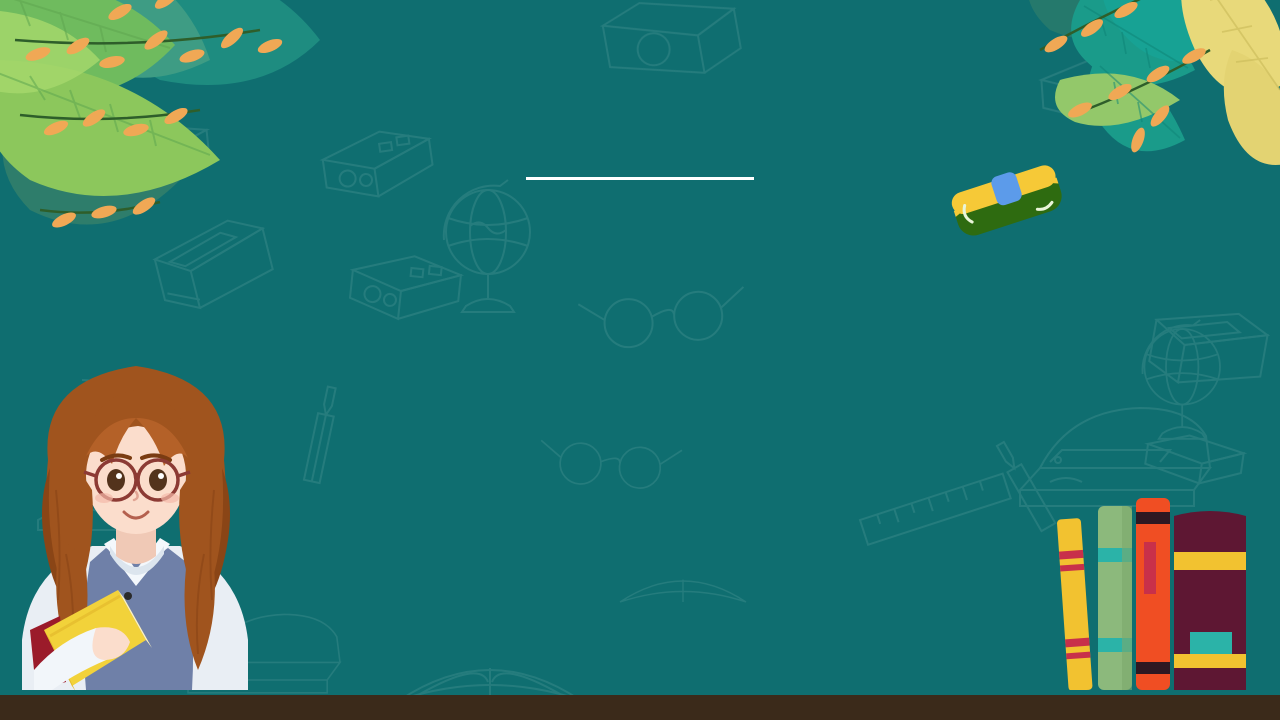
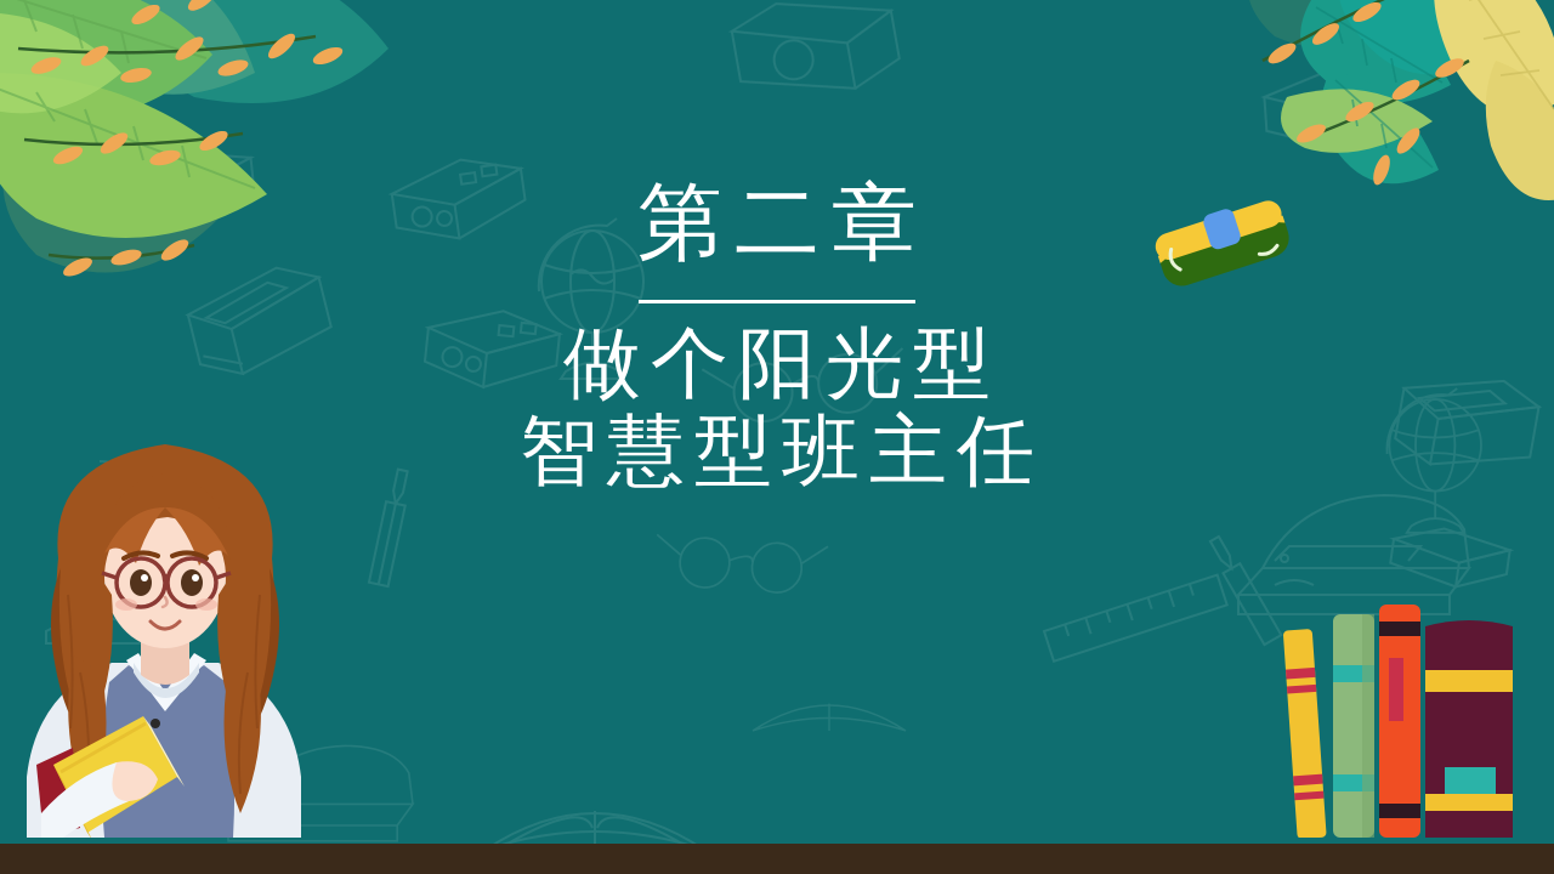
+ 第二章
+ 做个阳光型
+ 智慧型班主任
